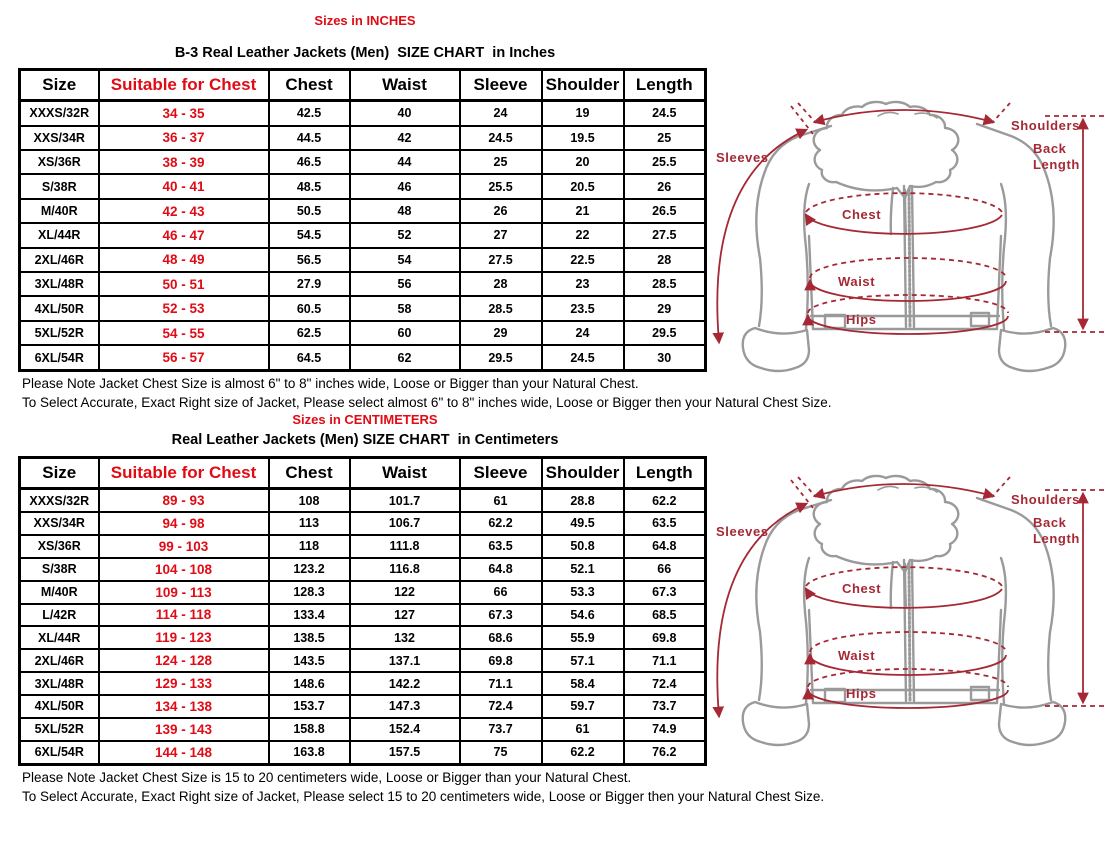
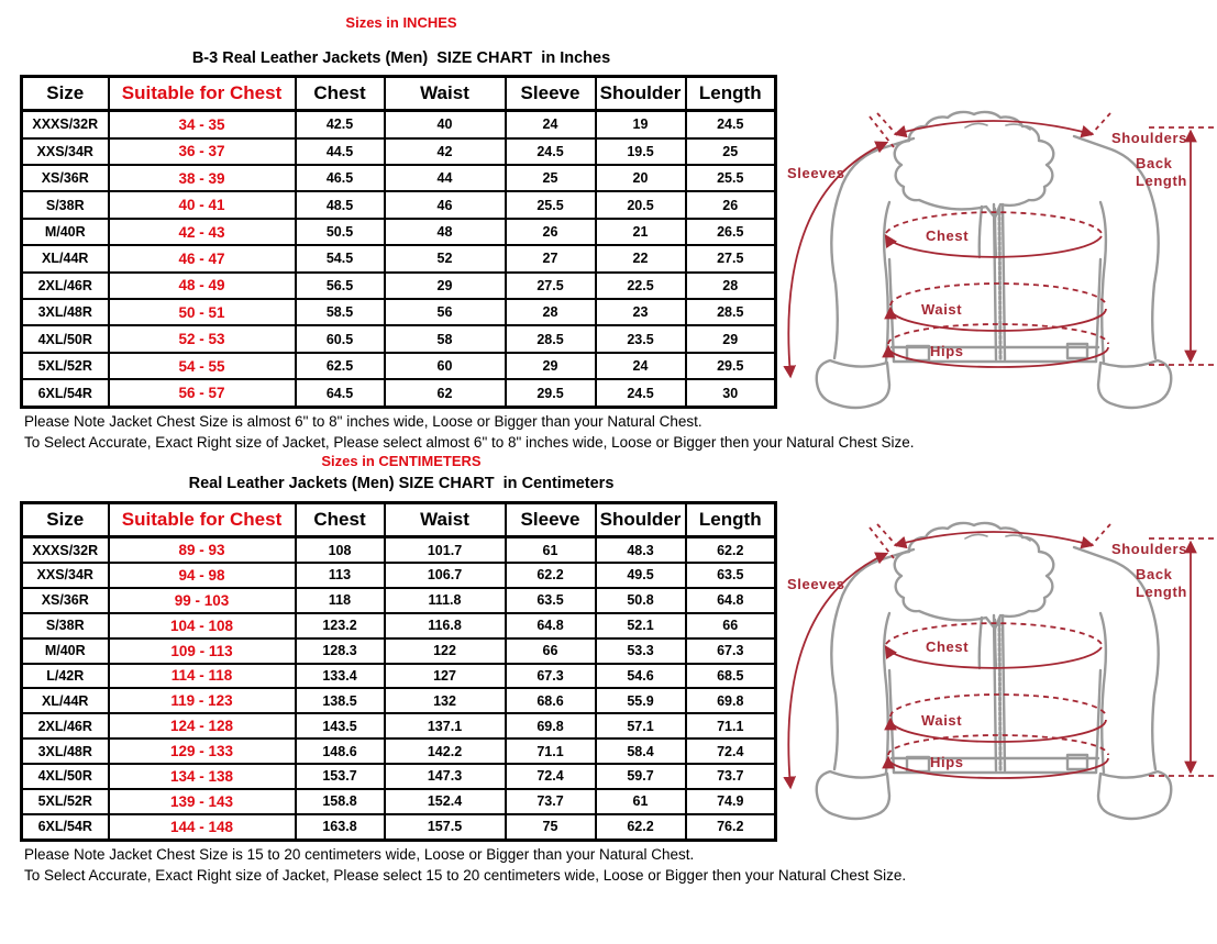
  Sizes in INCHES
  B-3 Real Leather Jackets (Men) SIZE CHART in Inches
  Size	Suitable for Chest	Chest	Waist	Sleeve	Shoulder	Length
  XXXS/32R	34 - 35	42.5	40	24	19	24.5
  XXS/34R	36 - 37	44.5	42	24.5	19.5	25
  XS/36R	38 - 39	46.5	44	25	20	25.5
  S/38R	40 - 41	48.5	46	25.5	20.5	26
  M/40R	42 - 43	50.5	48	26	21	26.5
  XL/44R	46 - 47	54.5	52	27	22	27.5
- 2XL/46R	48 - 49	56.5	54	27.5	22.5	28
+ 2XL/46R	48 - 49	56.5	29	27.5	22.5	28
- 3XL/48R	50 - 51	27.9	56	28	23	28.5
+ 3XL/48R	50 - 51	58.5	56	28	23	28.5
  4XL/50R	52 - 53	60.5	58	28.5	23.5	29
  5XL/52R	54 - 55	62.5	60	29	24	29.5
  6XL/54R	56 - 57	64.5	62	29.5	24.5	30
  Please Note Jacket Chest Size is almost 6" to 8" inches wide, Loose or Bigger than your Natural Chest.
  To Select Accurate, Exact Right size of Jacket, Please select almost 6" to 8" inches wide, Loose or Bigger then your Natural Chest Size.
  Sleeves
  Shoulders
  Back
  Length
  Chest
  Waist
  Hips
  Sizes in CENTIMETERS
  Real Leather Jackets (Men) SIZE CHART in Centimeters
  Size	Suitable for Chest	Chest	Waist	Sleeve	Shoulder	Length
- XXXS/32R	89 - 93	108	101.7	61	28.8	62.2
+ XXXS/32R	89 - 93	108	101.7	61	48.3	62.2
  XXS/34R	94 - 98	113	106.7	62.2	49.5	63.5
  XS/36R	99 - 103	118	111.8	63.5	50.8	64.8
  S/38R	104 - 108	123.2	116.8	64.8	52.1	66
  M/40R	109 - 113	128.3	122	66	53.3	67.3
  L/42R	114 - 118	133.4	127	67.3	54.6	68.5
  XL/44R	119 - 123	138.5	132	68.6	55.9	69.8
  2XL/46R	124 - 128	143.5	137.1	69.8	57.1	71.1
  3XL/48R	129 - 133	148.6	142.2	71.1	58.4	72.4
  4XL/50R	134 - 138	153.7	147.3	72.4	59.7	73.7
  5XL/52R	139 - 143	158.8	152.4	73.7	61	74.9
  6XL/54R	144 - 148	163.8	157.5	75	62.2	76.2
  Please Note Jacket Chest Size is 15 to 20 centimeters wide, Loose or Bigger than your Natural Chest.
  To Select Accurate, Exact Right size of Jacket, Please select 15 to 20 centimeters wide, Loose or Bigger then your Natural Chest Size.
  Sleeves
  Shoulders
  Back
  Length
  Chest
  Waist
  Hips
